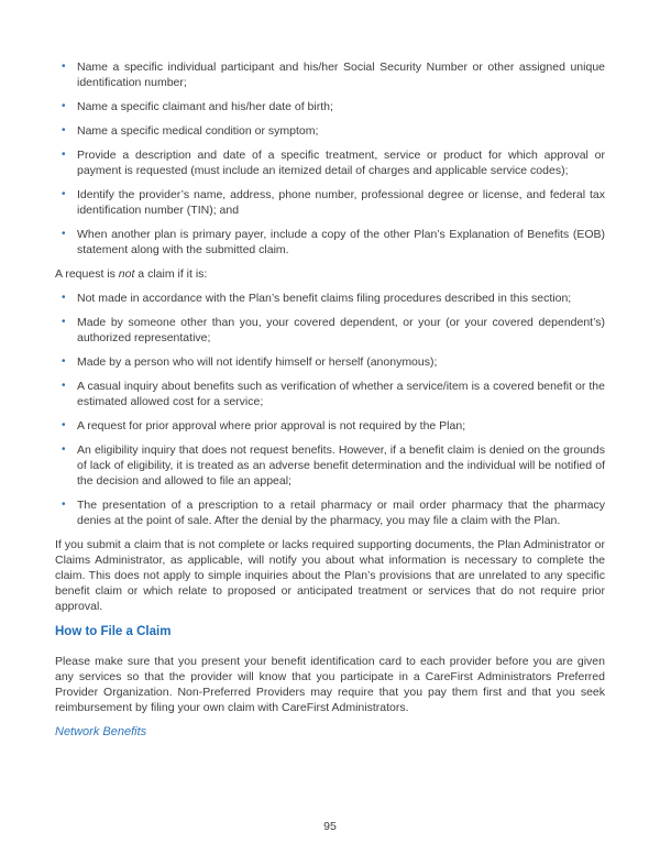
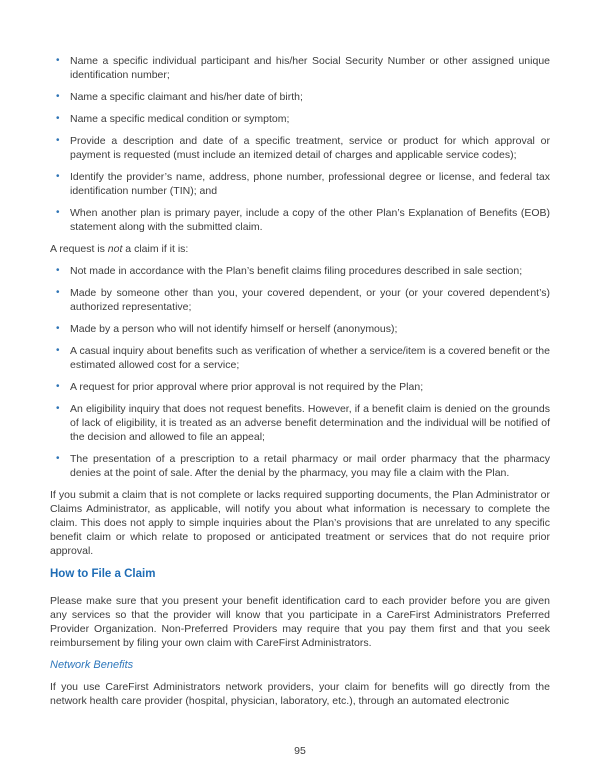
  •
  Name a specific individual participant and his/her Social Security Number or other assigned unique identification number;
  •
  Name a specific claimant and his/her date of birth;
  •
  Name a specific medical condition or symptom;
  •
  Provide a description and date of a specific treatment, service or product for which approval or payment is requested (must include an itemized detail of charges and applicable service codes);
  •
  Identify the provider’s name, address, phone number, professional degree or license, and federal tax identification number (TIN); and
  •
  When another plan is primary payer, include a copy of the other Plan’s Explanation of Benefits (EOB) statement along with the submitted claim.
  A request is not a claim if it is:
  •
- Not made in accordance with the Plan’s benefit claims filing procedures described in this section;
+ Not made in accordance with the Plan’s benefit claims filing procedures described in sale section;
  •
  Made by someone other than you, your covered dependent, or your (or your covered dependent’s) authorized representative;
  •
  Made by a person who will not identify himself or herself (anonymous);
  •
  A casual inquiry about benefits such as verification of whether a service/item is a covered benefit or the estimated allowed cost for a service;
  •
  A request for prior approval where prior approval is not required by the Plan;
  •
  An eligibility inquiry that does not request benefits. However, if a benefit claim is denied on the grounds of lack of eligibility, it is treated as an adverse benefit determination and the individual will be notified of the decision and allowed to file an appeal;
  •
  The presentation of a prescription to a retail pharmacy or mail order pharmacy that the pharmacy denies at the point of sale. After the denial by the pharmacy, you may file a claim with the Plan.
  If you submit a claim that is not complete or lacks required supporting documents, the Plan Administrator or Claims Administrator, as applicable, will notify you about what information is necessary to complete the claim. This does not apply to simple inquiries about the Plan’s provisions that are unrelated to any specific benefit claim or which relate to proposed or anticipated treatment or services that do not require prior approval.
  How to File a Claim
  Please make sure that you present your benefit identification card to each provider before you are given any services so that the provider will know that you participate in a CareFirst Administrators Preferred Provider Organization. Non-Preferred Providers may require that you pay them first and that you seek reimbursement by filing your own claim with CareFirst Administrators.
  Network Benefits
+ If you use CareFirst Administrators network providers, your claim for benefits will go directly from the network health care provider (hospital, physician, laboratory, etc.), through an automated electronic
  95
